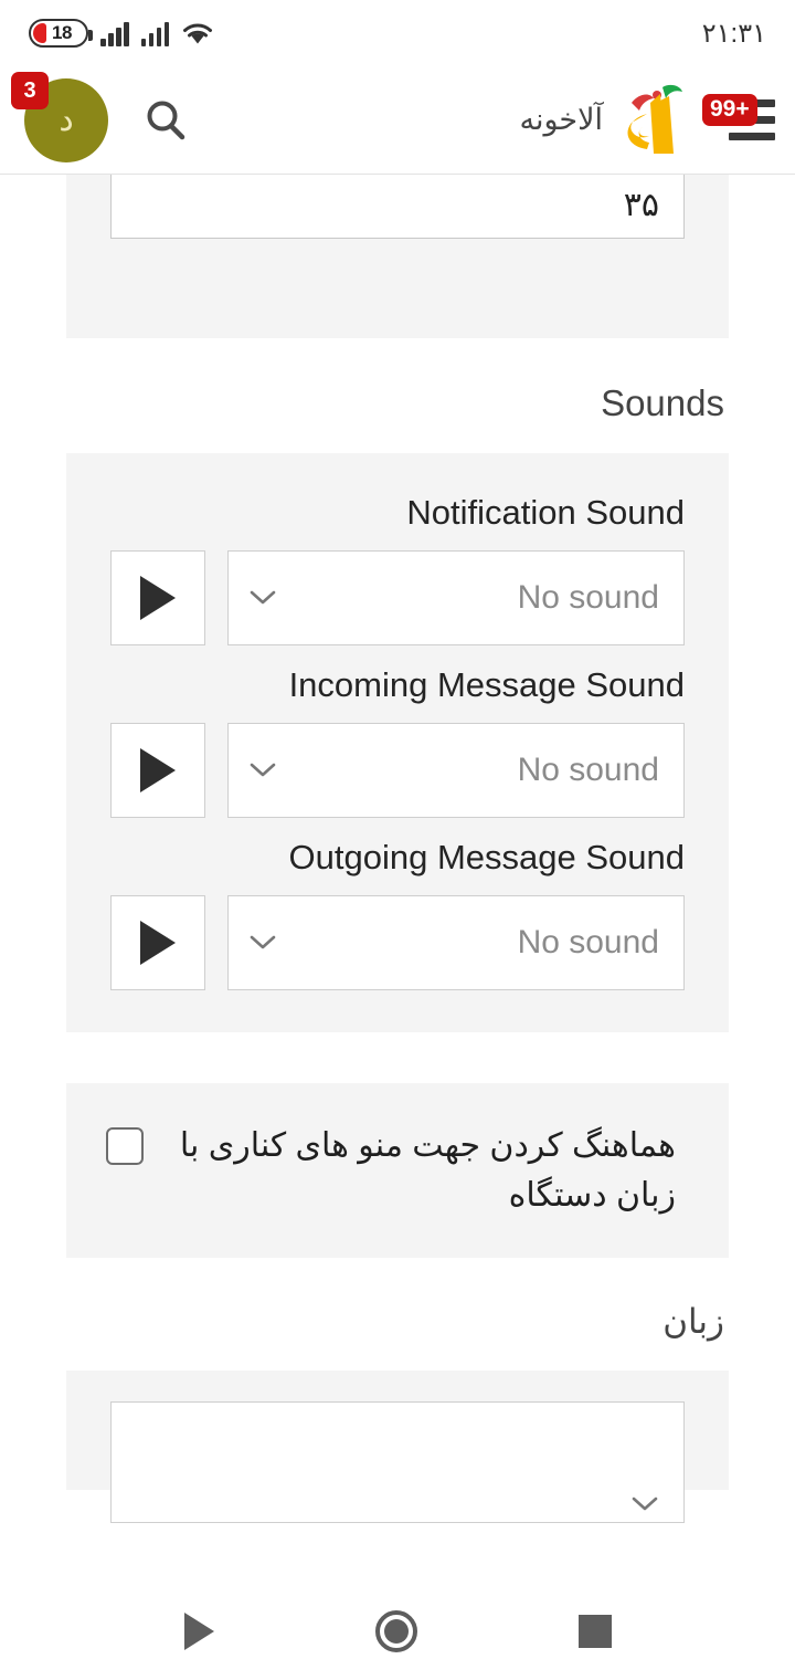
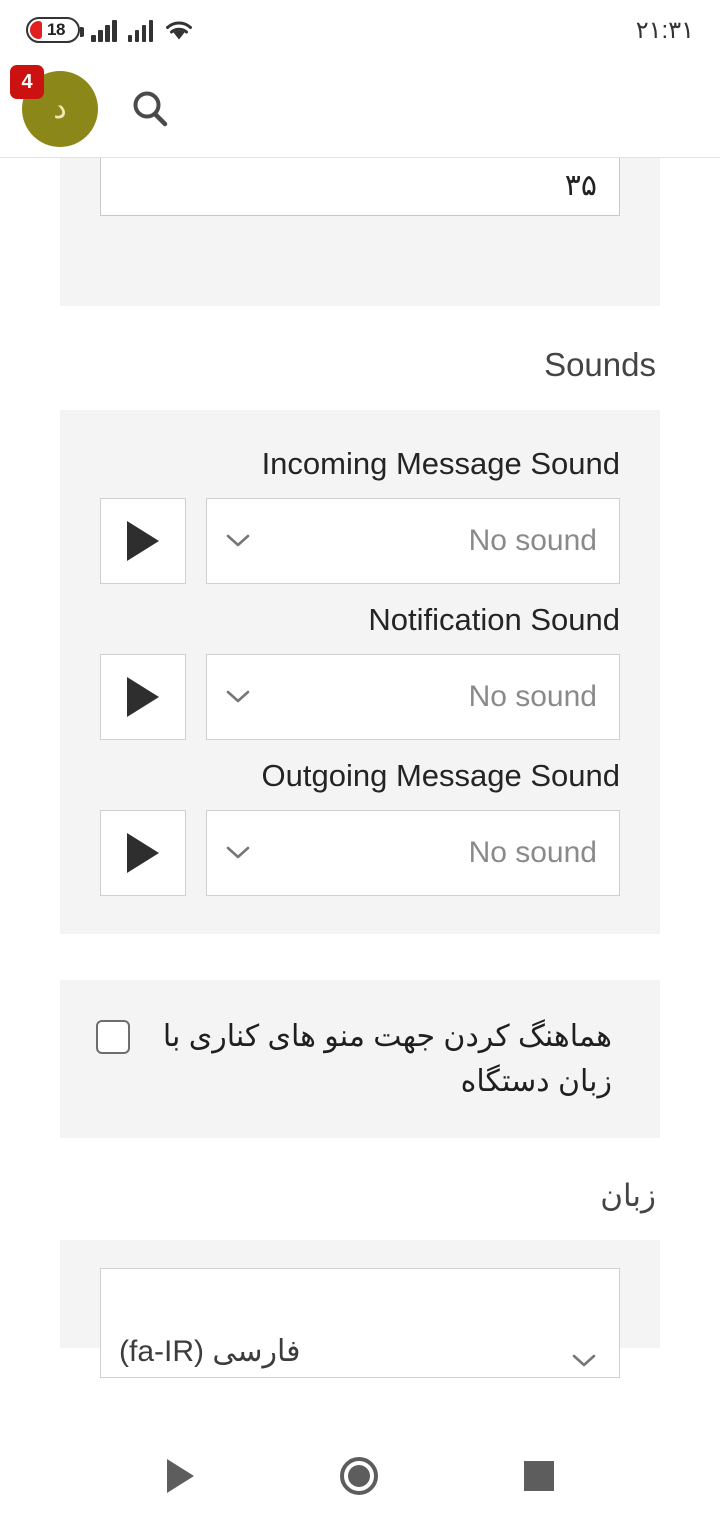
  18
  ۲۱:۳۱
- +99
- آلاخونه
  د
- 3
+ 4
  ۳۵
  Sounds
- Notification Sound
+ Incoming Message Sound
  No sound
- Incoming Message Sound
+ Notification Sound
  No sound
  Outgoing Message Sound
  No sound
  هماهنگ کردن جهت منو های کناری با زبان دستگاه
  زبان
+ فارسی (fa-IR)
